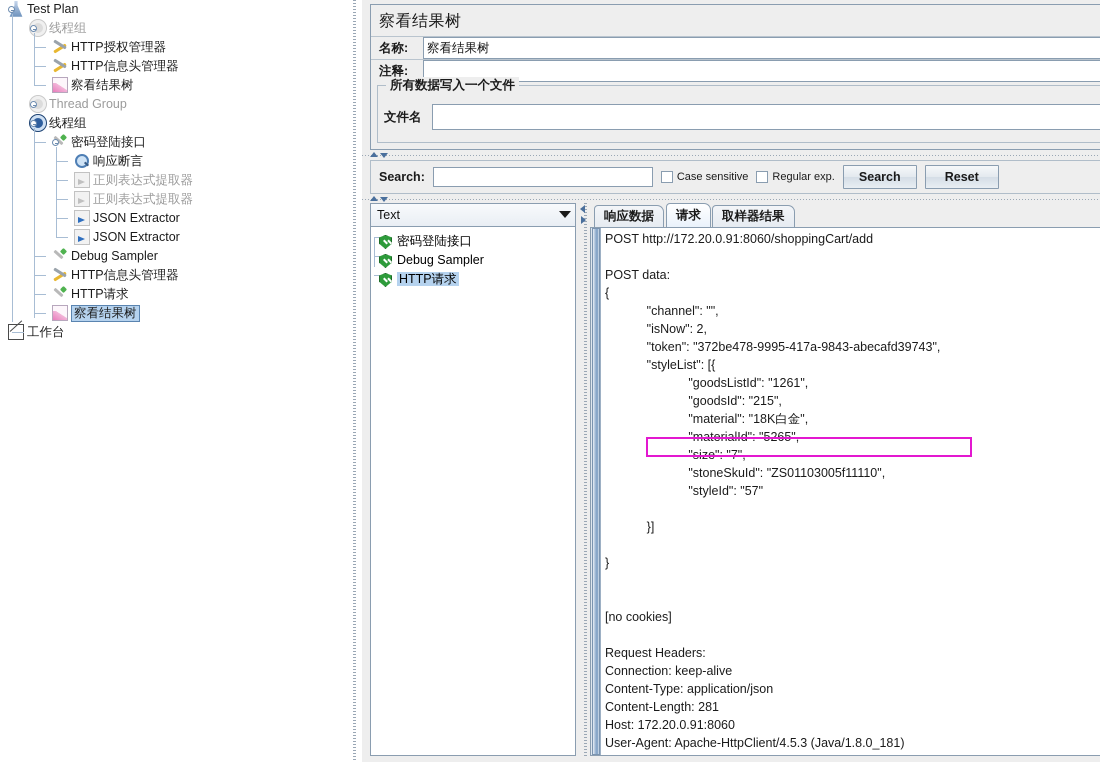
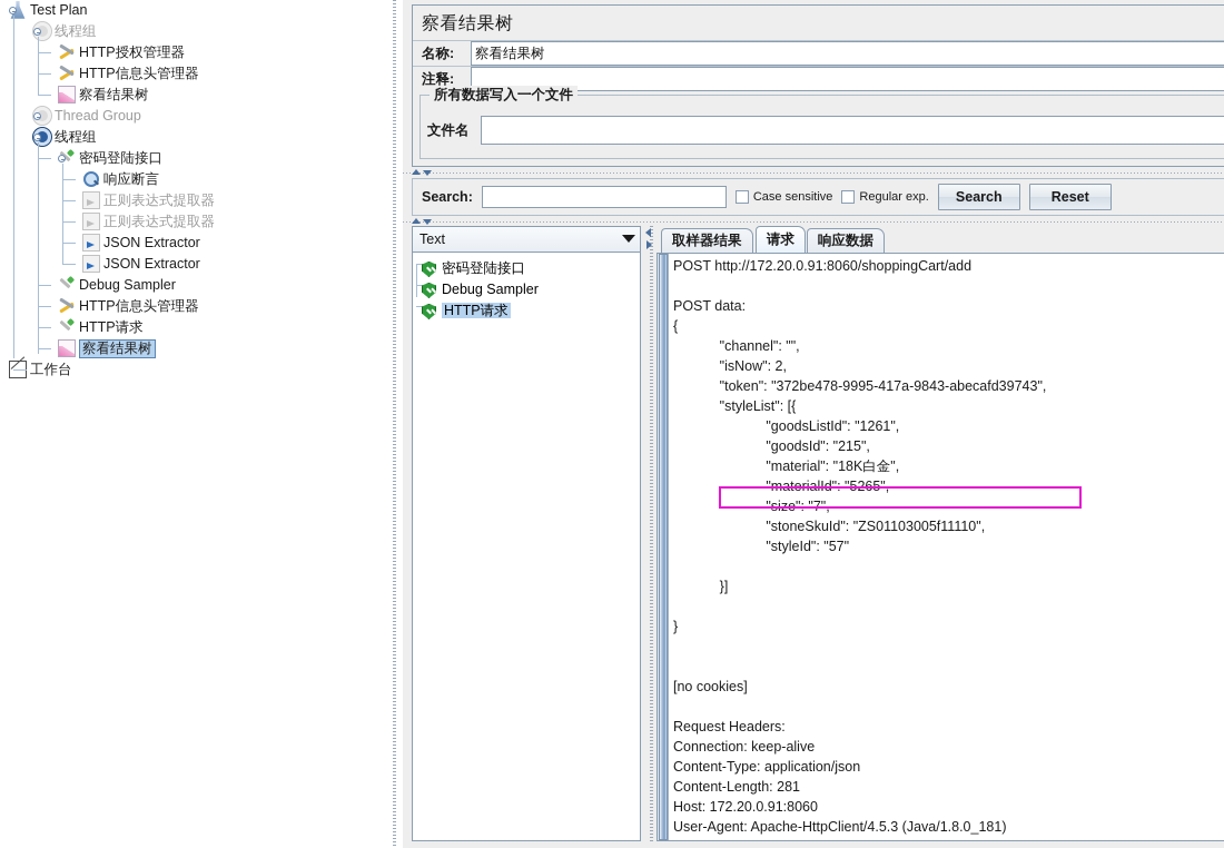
  Test Plan
  线程组
  HTTP授权管理器
  HTTP信息头管理器
  察看结果树
  Thread Group
  线程组
  密码登陆接口
  响应断言
  正则表达式提取器
  正则表达式提取器
  JSON Extractor
  JSON Extractor
  Debug Sampler
  HTTP信息头管理器
  HTTP请求
  察看结果树
  工作台
  察看结果树
  名称:
  察看结果树
  注释:
  所有数据写入一个文件
  文件名
  Search:
  Case sensitive
  Regular exp.
  Search
  Reset
  Text
  密码登陆接口
  Debug Sampler
  HTTP请求
- 响应数据
+ 取样器结果
  请求
- 取样器结果
+ 响应数据
  POST http://172.20.0.91:8060/shoppingCart/add
  POST data:
  {
  "channel": "",
  "isNow": 2,
  "token": "372be478-9995-417a-9843-abecafd39743",
  "styleList": [{
  "goodsListId": "1261",
  "goodsId": "215",
  "material": "18K白金",
  "materialId": "5265",
  "size": "7",
  "stoneSkuId": "ZS01103005f11110",
  "styleId": "57"
  }]
  }
  [no cookies]
  Request Headers:
  Connection: keep-alive
  Content-Type: application/json
  Content-Length: 281
  Host: 172.20.0.91:8060
  User-Agent: Apache-HttpClient/4.5.3 (Java/1.8.0_181)
